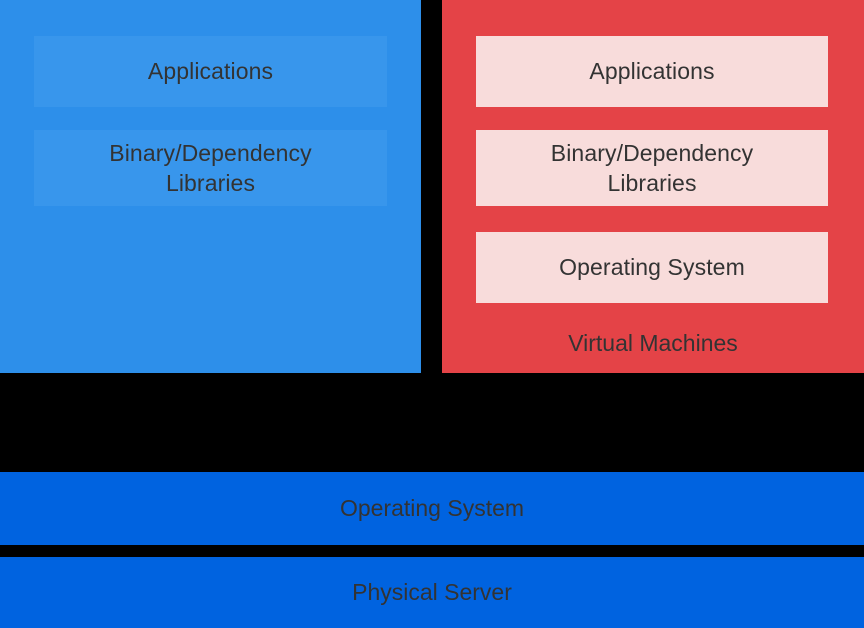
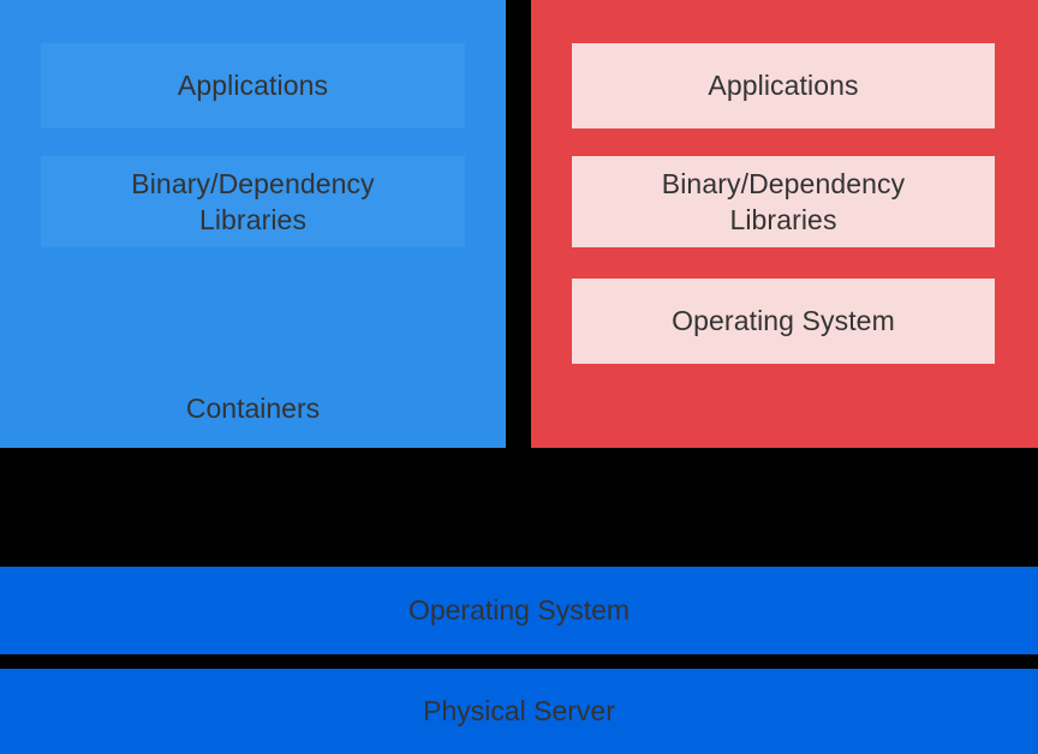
  Applications
  Binary/Dependency
  Libraries
+ Containers
  Applications
  Binary/Dependency
  Libraries
  Operating System
- Virtual Machines
  Operating System
  Physical Server
